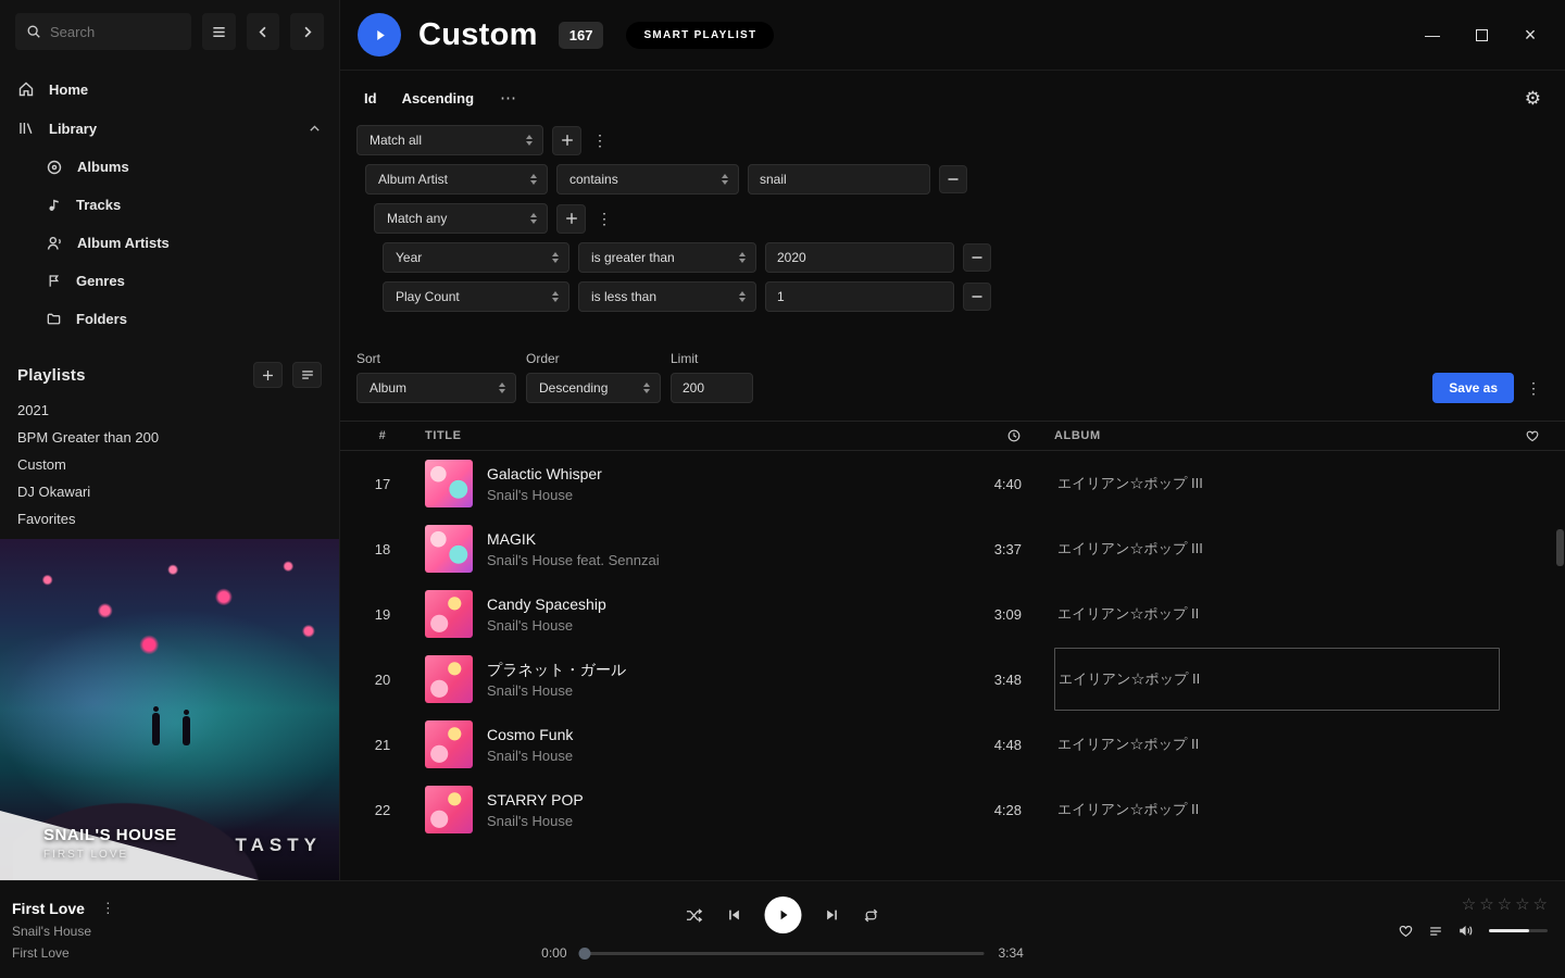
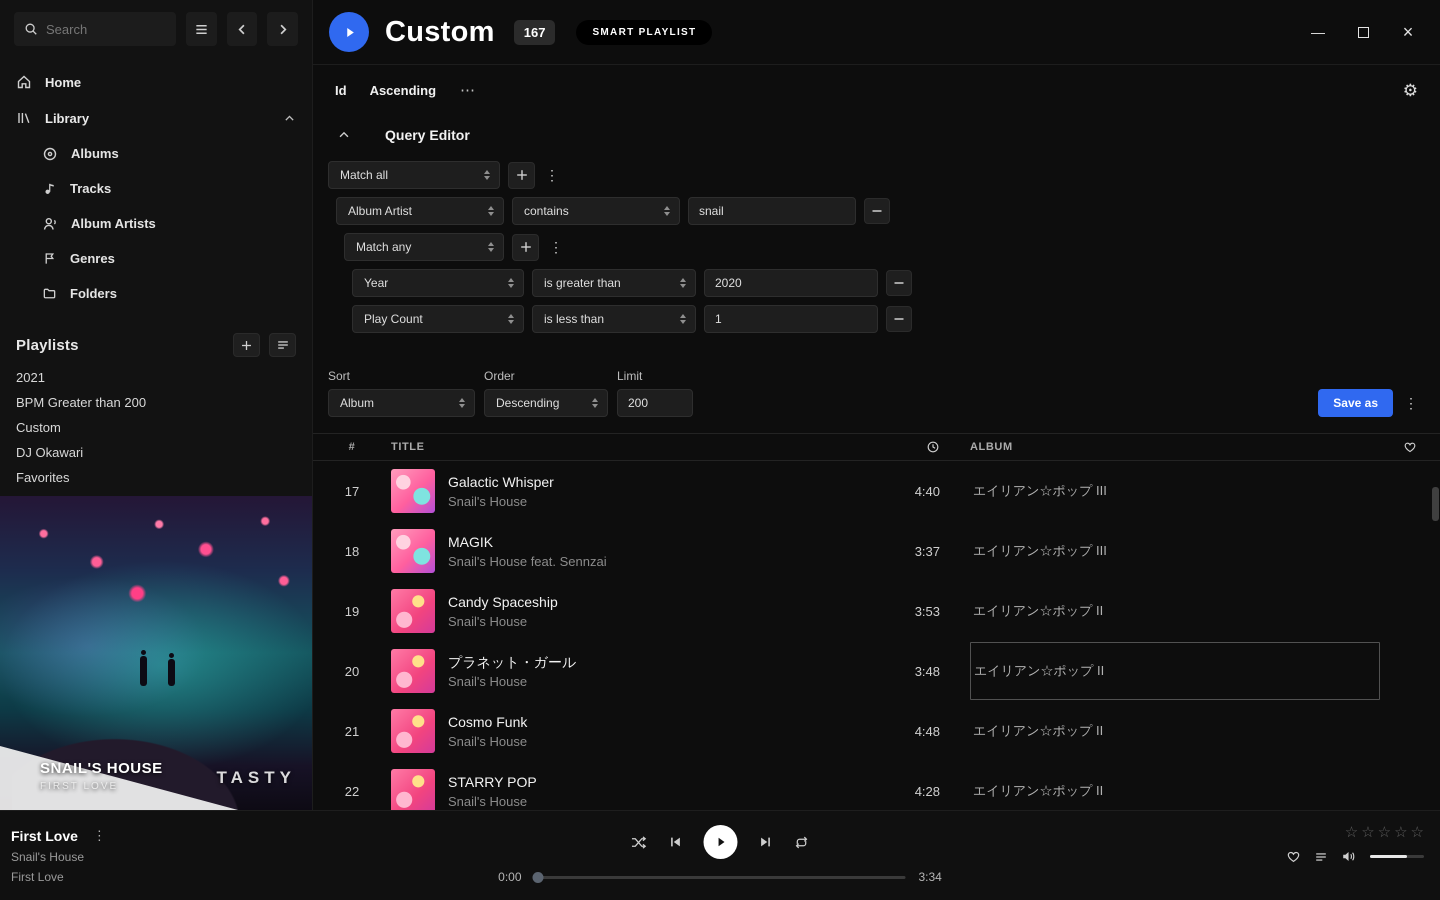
  Search
  Home
  Library
  Albums
  Tracks
  Album Artists
  Genres
  Folders
  Playlists
  2021
  BPM Greater than 200
  Custom
  DJ Okawari
  Favorites
  SNAIL'S HOUSE
  FIRST LOVE
  TASTY
  Custom
  167
  SMART PLAYLIST
  —
  ×
  Id
  Ascending
  ⋯
  ⚙
+ Query Editor
  Match all
  ⋮
  Album Artist
  contains
  snail
  Match any
  ⋮
  Year
  is greater than
  2020
  Play Count
  is less than
  1
  Sort
  Album
  Order
  Descending
  Limit
  200
  Save as
  ⋮
  #
  TITLE
  ALBUM
  17
  Galactic Whisper
  Snail's House
  4:40
  エイリアン☆ポップ III
  18
  MAGIK
  Snail's House feat. Sennzai
  3:37
  エイリアン☆ポップ III
  19
  Candy Spaceship
  Snail's House
- 3:09
+ 3:53
  エイリアン☆ポップ II
  20
  プラネット・ガール
  Snail's House
  3:48
  エイリアン☆ポップ II
  21
  Cosmo Funk
  Snail's House
  4:48
  エイリアン☆ポップ II
  22
  STARRY POP
  Snail's House
  4:28
  エイリアン☆ポップ II
  First Love
  ⋮
  Snail's House
  First Love
  0:00
  3:34
  ☆
  ☆
  ☆
  ☆
  ☆
